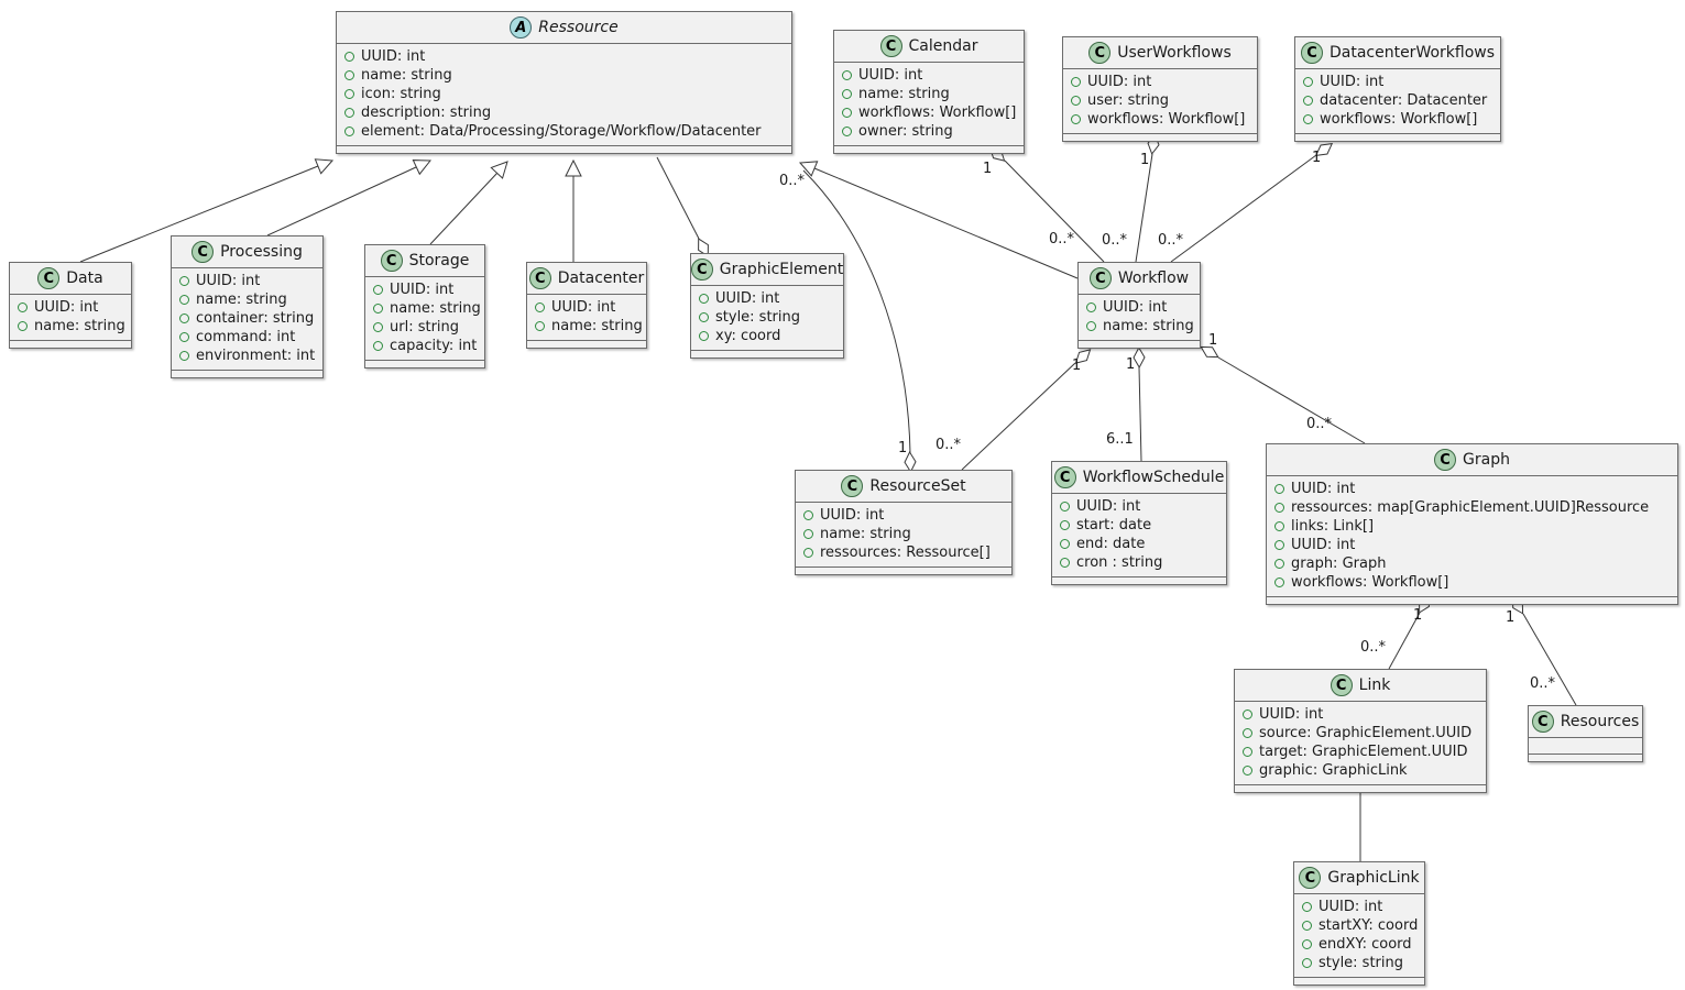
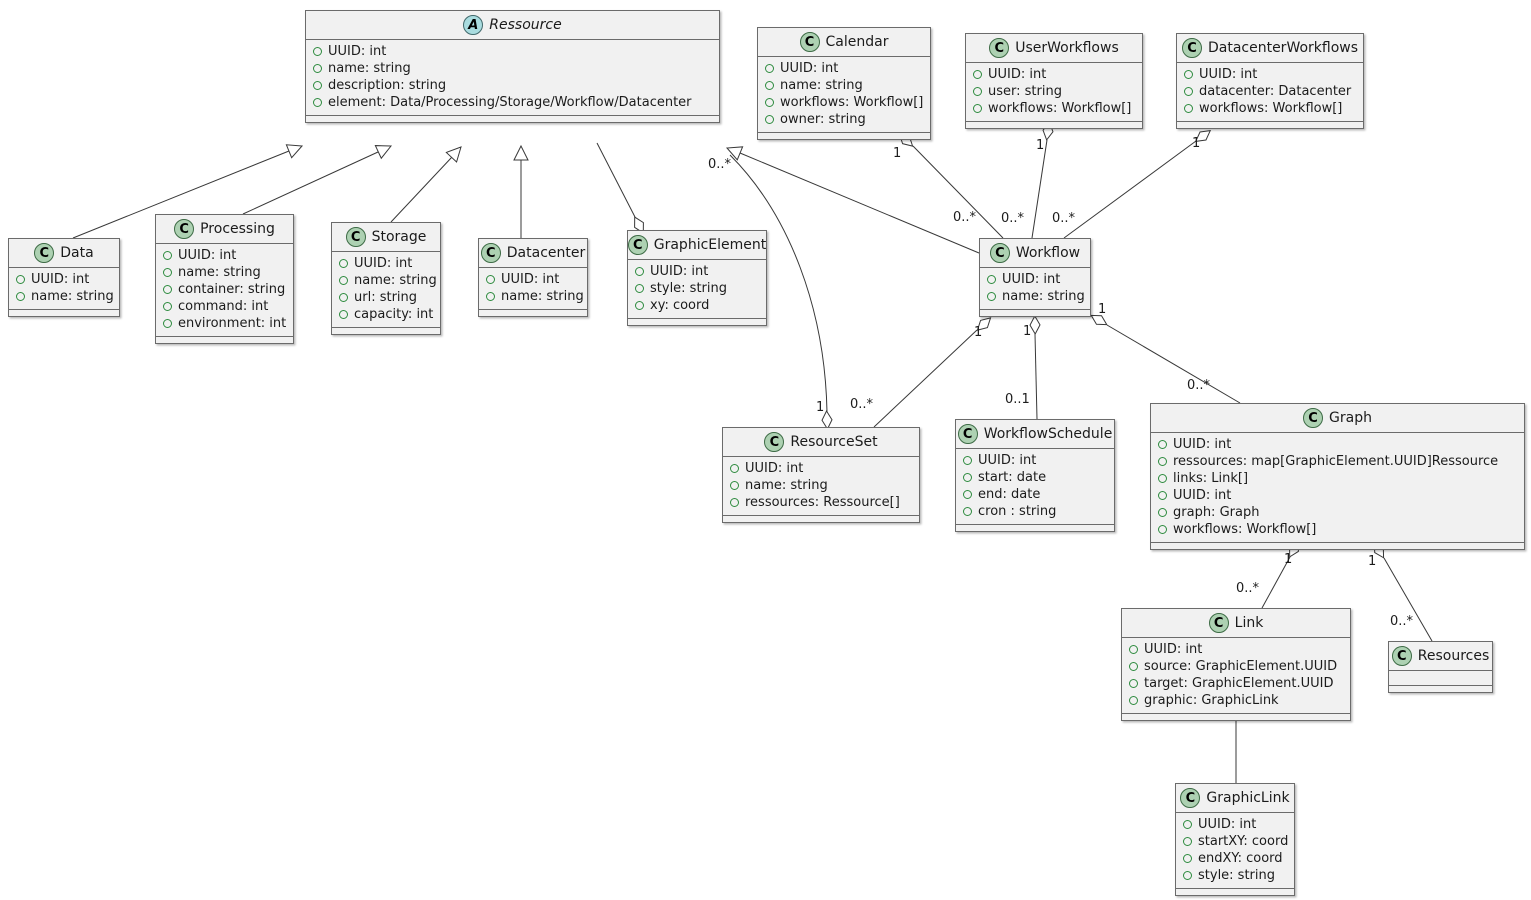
  0..*
  1
  0..*
- 6..1
+ 0..1
  0..*
  1
  1
  1
  1
  1
  1
  0..*
  0..*
  0..*
  1
  0..*
  1
  0..*
  A
  Ressource
  UUID: int
  name: string
- icon: string
  description: string
  element: Data/Processing/Storage/Workflow/Datacenter
  C
  Calendar
  UUID: int
  name: string
  workflows: Workflow[]
  owner: string
  C
  UserWorkflows
  UUID: int
  user: string
  workflows: Workflow[]
  C
  DatacenterWorkflows
  UUID: int
  datacenter: Datacenter
  workflows: Workflow[]
  C
  Data
  UUID: int
  name: string
  C
  Processing
  UUID: int
  name: string
  container: string
  command: int
  environment: int
  C
  Storage
  UUID: int
  name: string
  url: string
  capacity: int
  C
  Datacenter
  UUID: int
  name: string
  C
  GraphicElement
  UUID: int
  style: string
  xy: coord
  C
  Workflow
  UUID: int
  name: string
  C
  ResourceSet
  UUID: int
  name: string
  ressources: Ressource[]
  C
  WorkflowSchedule
  UUID: int
  start: date
  end: date
  cron : string
  C
  Graph
  UUID: int
  ressources: map[GraphicElement.UUID]Ressource
  links: Link[]
  UUID: int
  graph: Graph
  workflows: Workflow[]
  C
  Link
  UUID: int
  source: GraphicElement.UUID
  target: GraphicElement.UUID
  graphic: GraphicLink
  C
  Resources
  C
  GraphicLink
  UUID: int
  startXY: coord
  endXY: coord
  style: string
